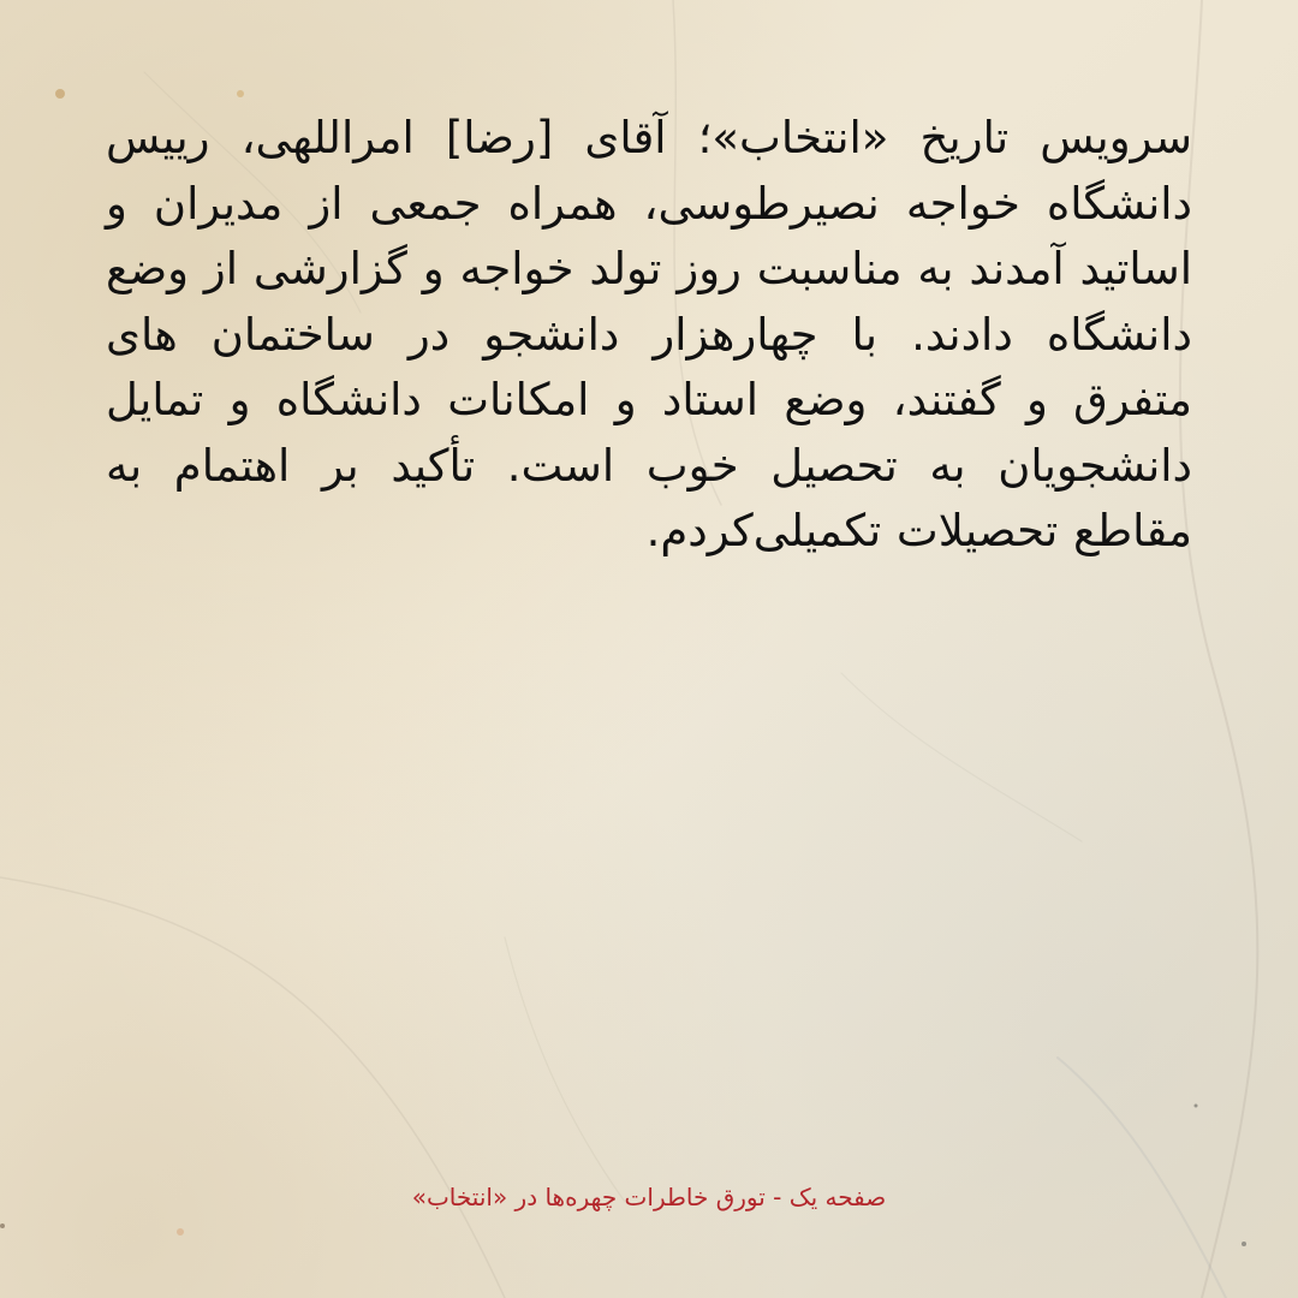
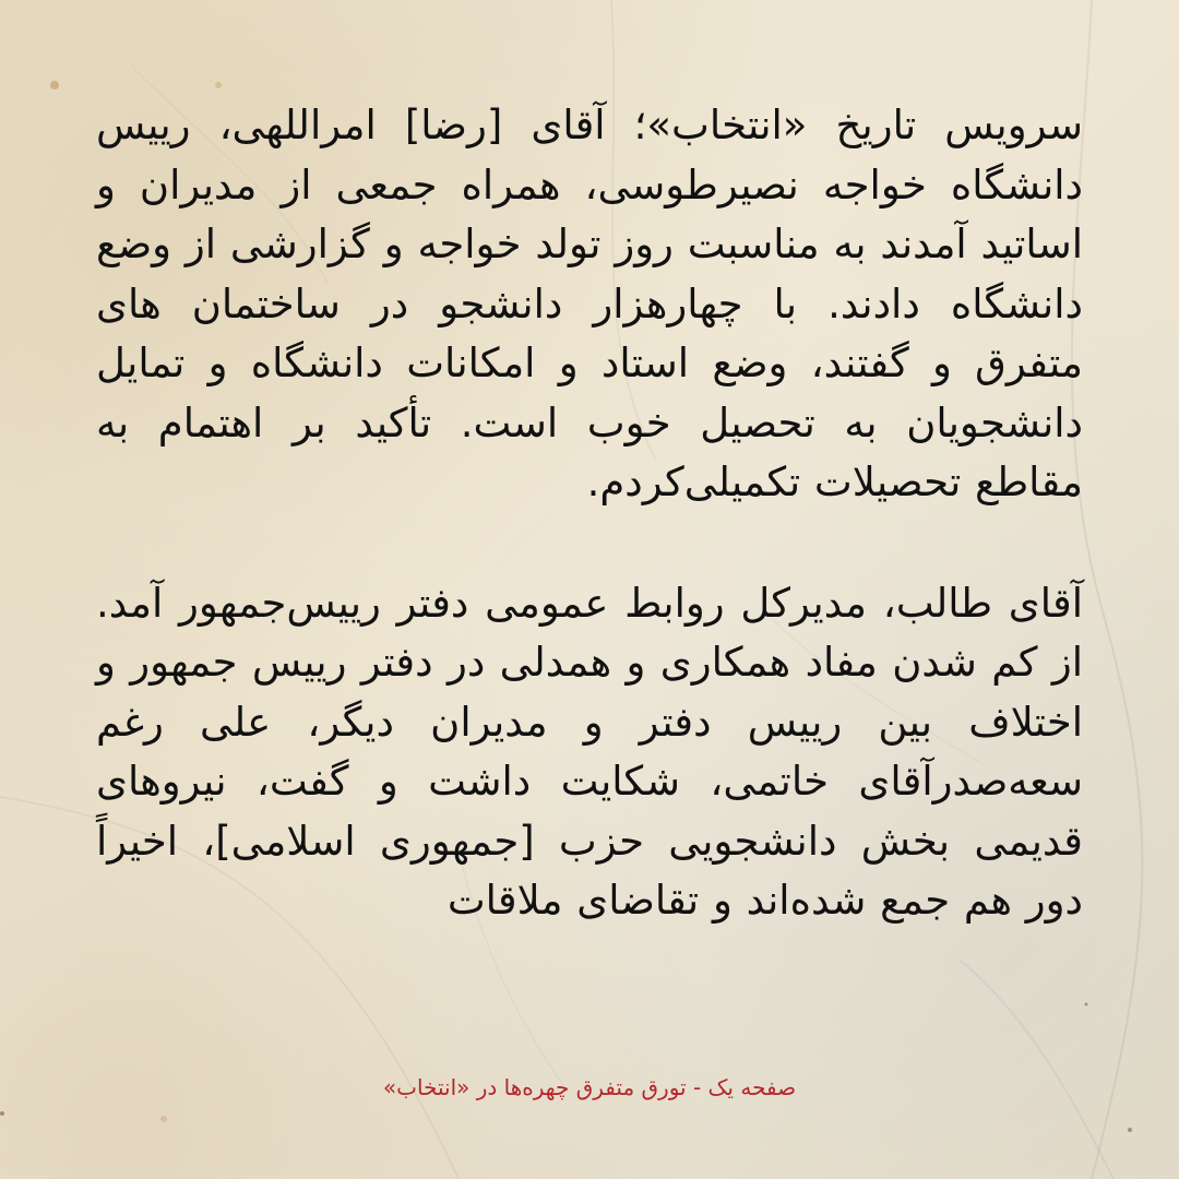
  سرویس تاریخ «انتخاب»؛ آقای [رضا] امراللهی، رییس دانشگاه خواجه نصیرطوسی، همراه جمعی از مدیران و اساتید آمدند به مناسبت روز تولد خواجه و گزارشی از وضع دانشگاه دادند. با چهارهزار دانشجو در ساختمان های متفرق و گفتند، وضع استاد و امکانات دانشگاه و تمایل دانشجویان به تحصیل خوب است. تأکید بر اهتمام به مقاطع تحصیلات تکمیلی‌کردم.
+ آقای طالب، مدیرکل روابط عمومی دفتر رییس‌جمهور آمد. از کم شدن مفاد همکاری و همدلی در دفتر رییس جمهور و اختلاف بین رییس دفتر و مدیران دیگر، علی رغم سعه‌صدرآقای خاتمی، شکایت داشت و گفت، نیروهای قدیمی بخش دانشجویی حزب [جمهوری اسلامی]، اخیراً دور هم جمع شده‌اند و تقاضای ملاقات
- صفحه یک - تورق خاطرات چهره‌ها در «انتخاب»
+ صفحه یک - تورق متفرق چهره‌ها در «انتخاب»
